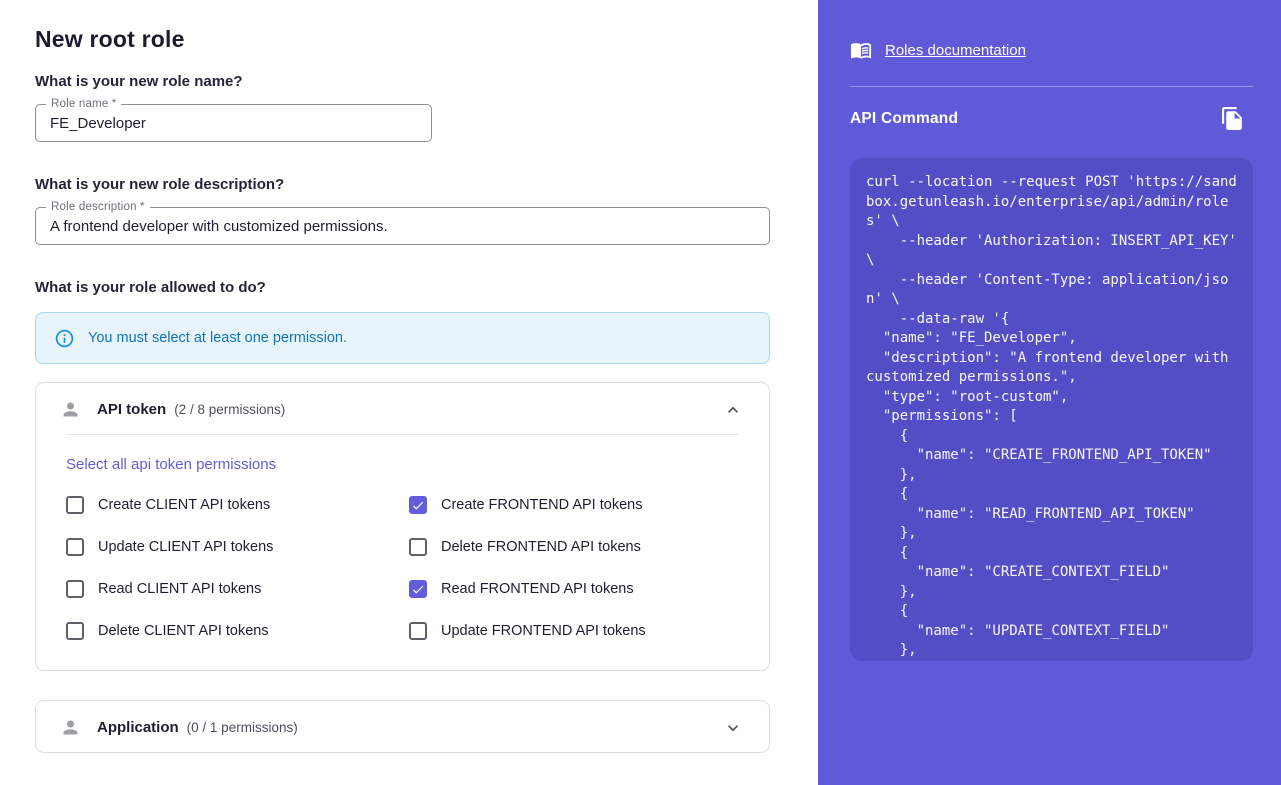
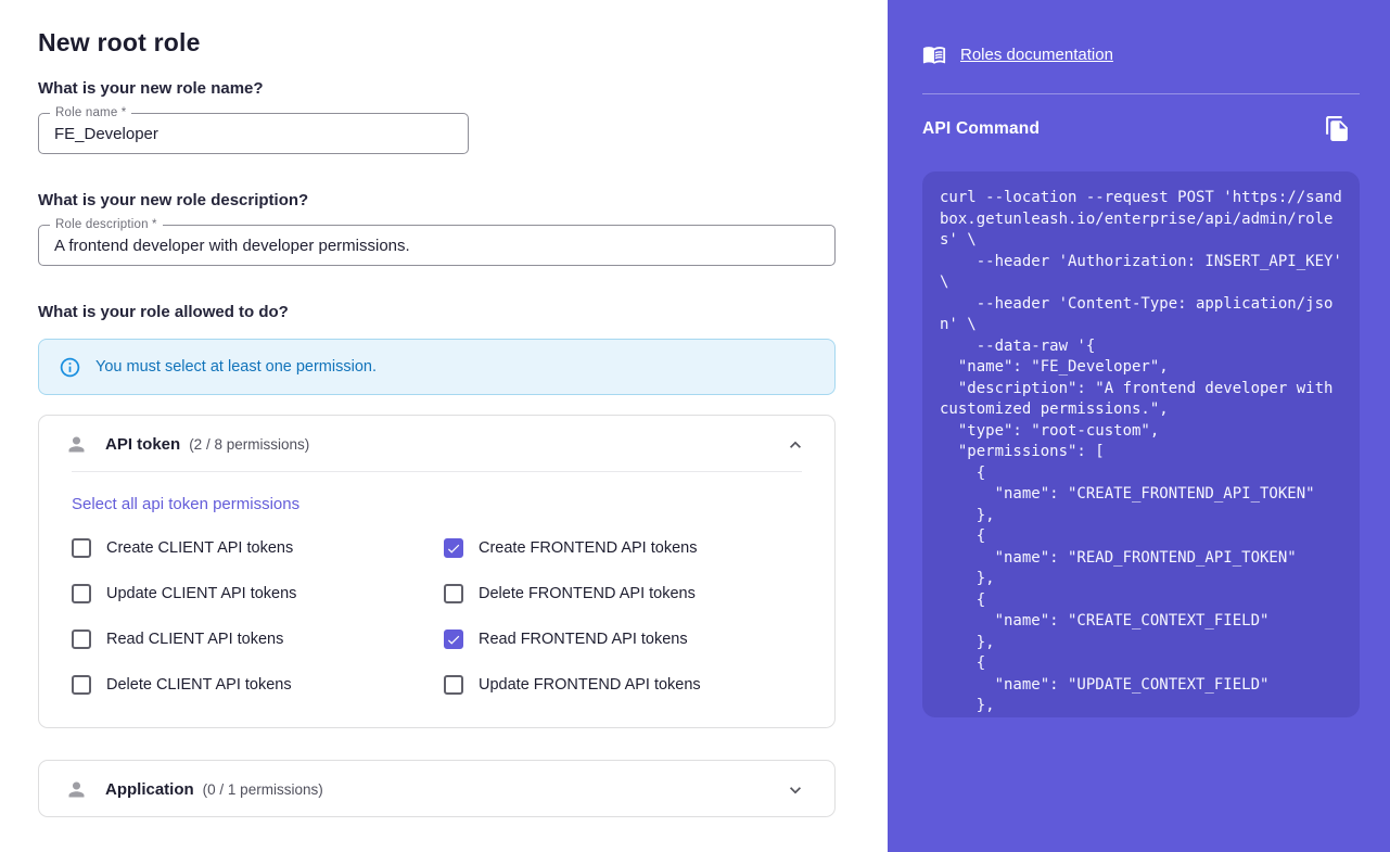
  New root role
  What is your new role name?
  Role name *
  FE_Developer
  What is your new role description?
  Role description *
- A frontend developer with customized permissions.
+ A frontend developer with developer permissions.
  What is your role allowed to do?
  You must select at least one permission.
  API token
  (2 / 8 permissions)
  Select all api token permissions
  Create CLIENT API tokens
  Create FRONTEND API tokens
  Update CLIENT API tokens
  Delete FRONTEND API tokens
  Read CLIENT API tokens
  Read FRONTEND API tokens
  Delete CLIENT API tokens
  Update FRONTEND API tokens
  Application
  (0 / 1 permissions)
  Roles documentation
  API Command
  curl --location --request POST 'https://sand
  box.getunleash.io/enterprise/api/admin/role
  s' \
  --header 'Authorization: INSERT_API_KEY'
  \
  --header 'Content-Type: application/jso
  n' \
  --data-raw '{
  "name": "FE_Developer",
  "description": "A frontend developer with
  customized permissions.",
  "type": "root-custom",
  "permissions": [
  {
  "name": "CREATE_FRONTEND_API_TOKEN"
  },
  {
  "name": "READ_FRONTEND_API_TOKEN"
  },
  {
  "name": "CREATE_CONTEXT_FIELD"
  },
  {
  "name": "UPDATE_CONTEXT_FIELD"
  },
